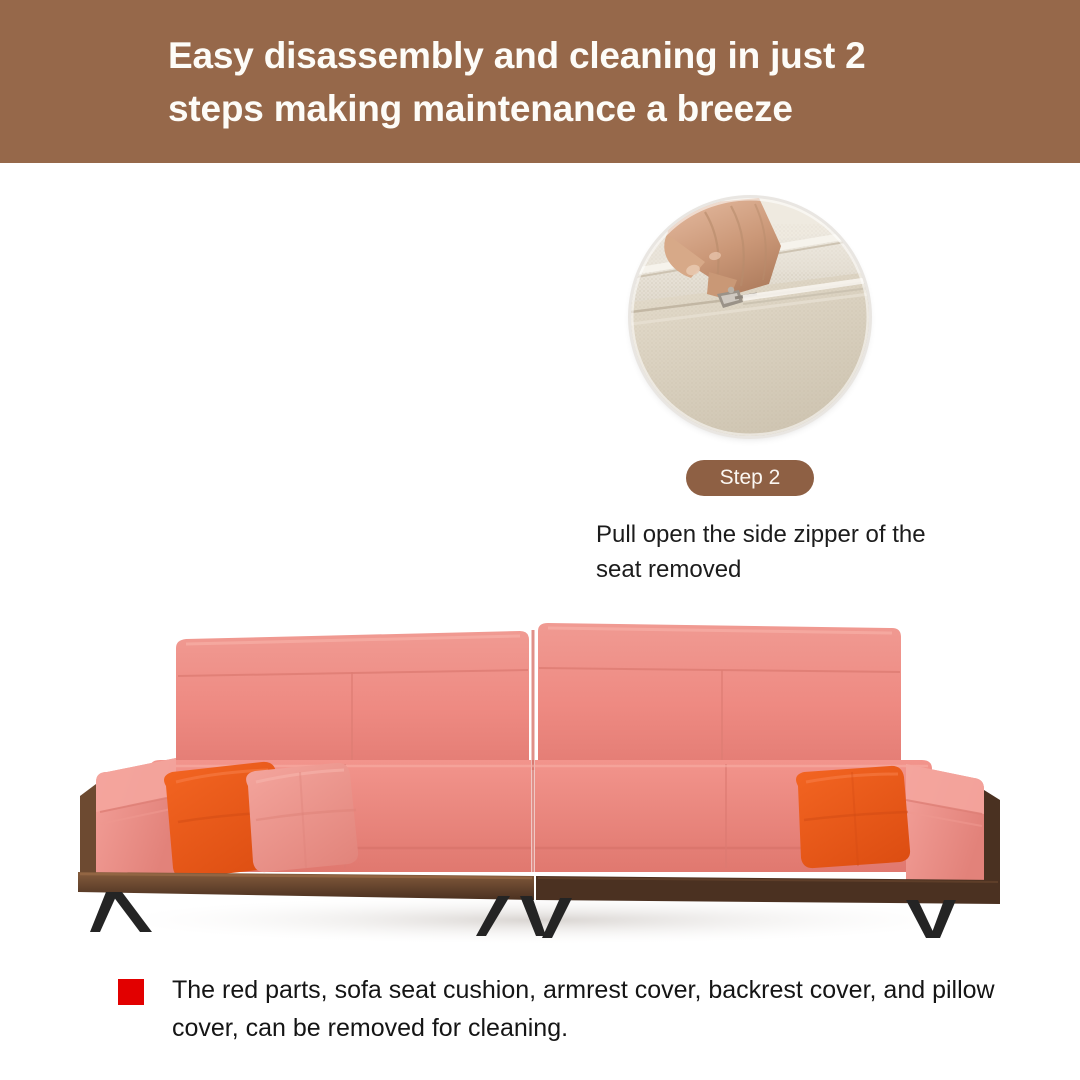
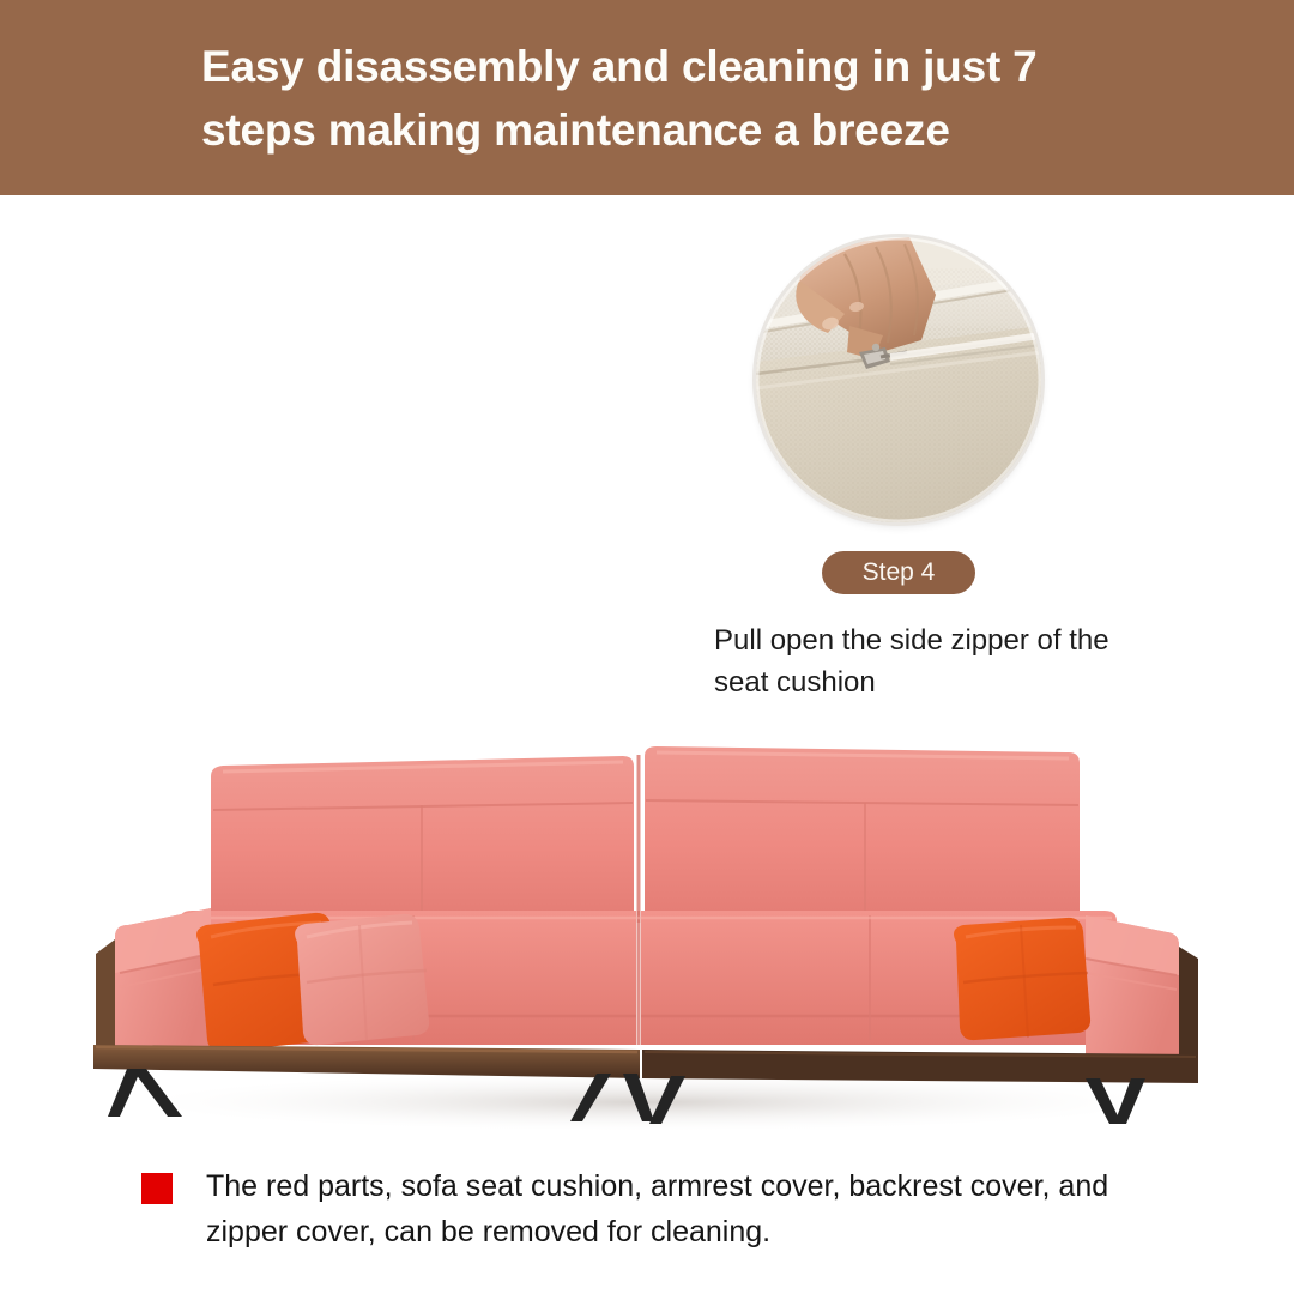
- Easy disassembly and cleaning in just 2 steps making maintenance a breeze
+ Easy disassembly and cleaning in just 7 steps making maintenance a breeze
- Step 2
+ Step 4
- Pull open the side zipper of the seat removed
+ Pull open the side zipper of the seat cushion
- The red parts, sofa seat cushion, armrest cover, backrest cover, and pillow cover, can be removed for cleaning.
+ The red parts, sofa seat cushion, armrest cover, backrest cover, and zipper cover, can be removed for cleaning.
